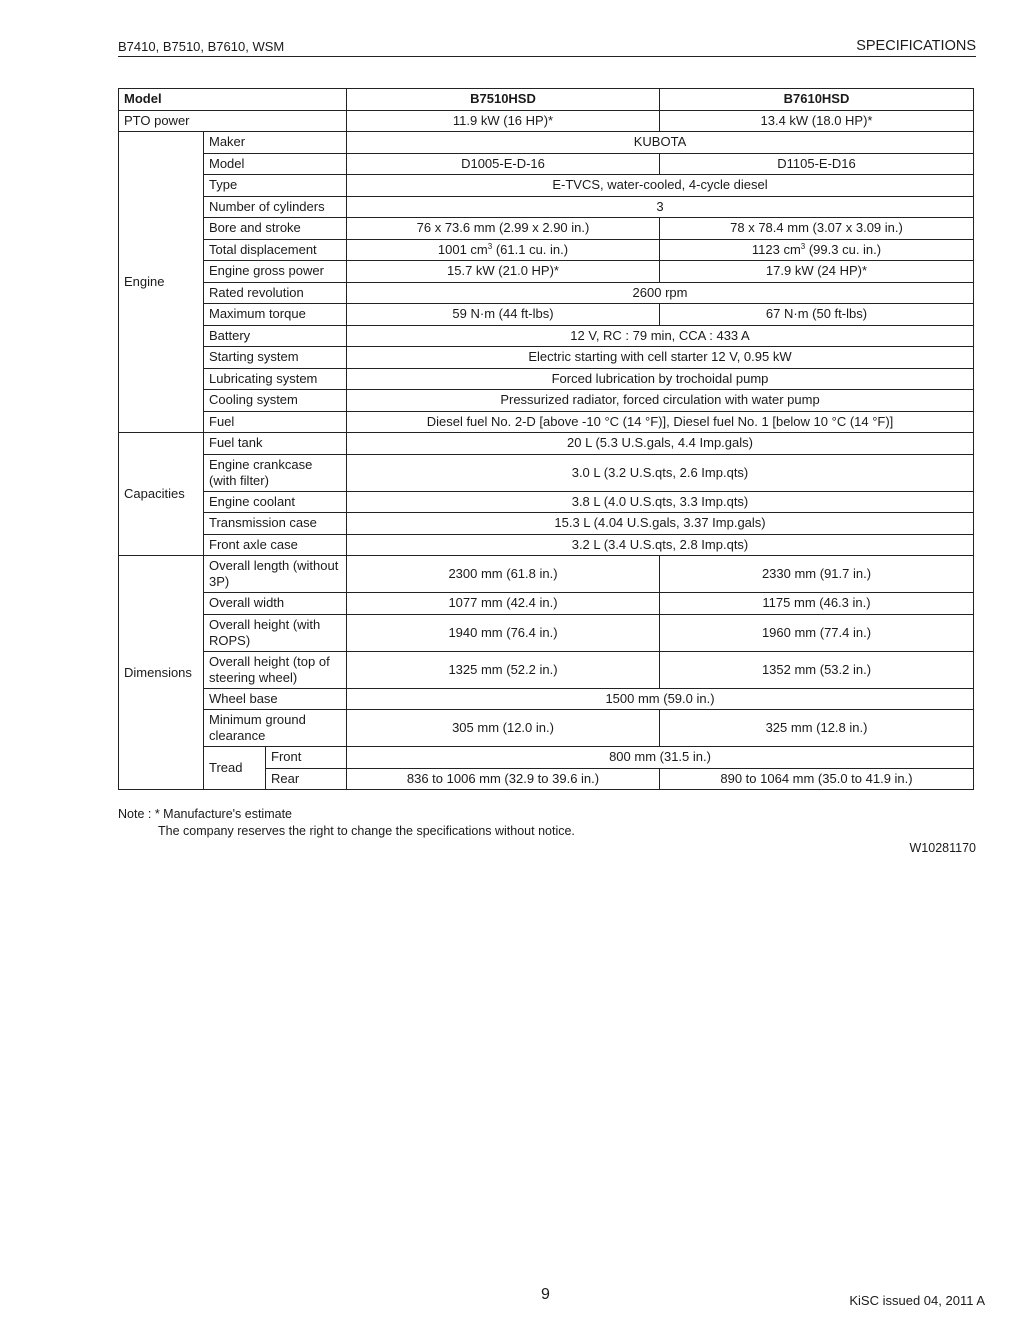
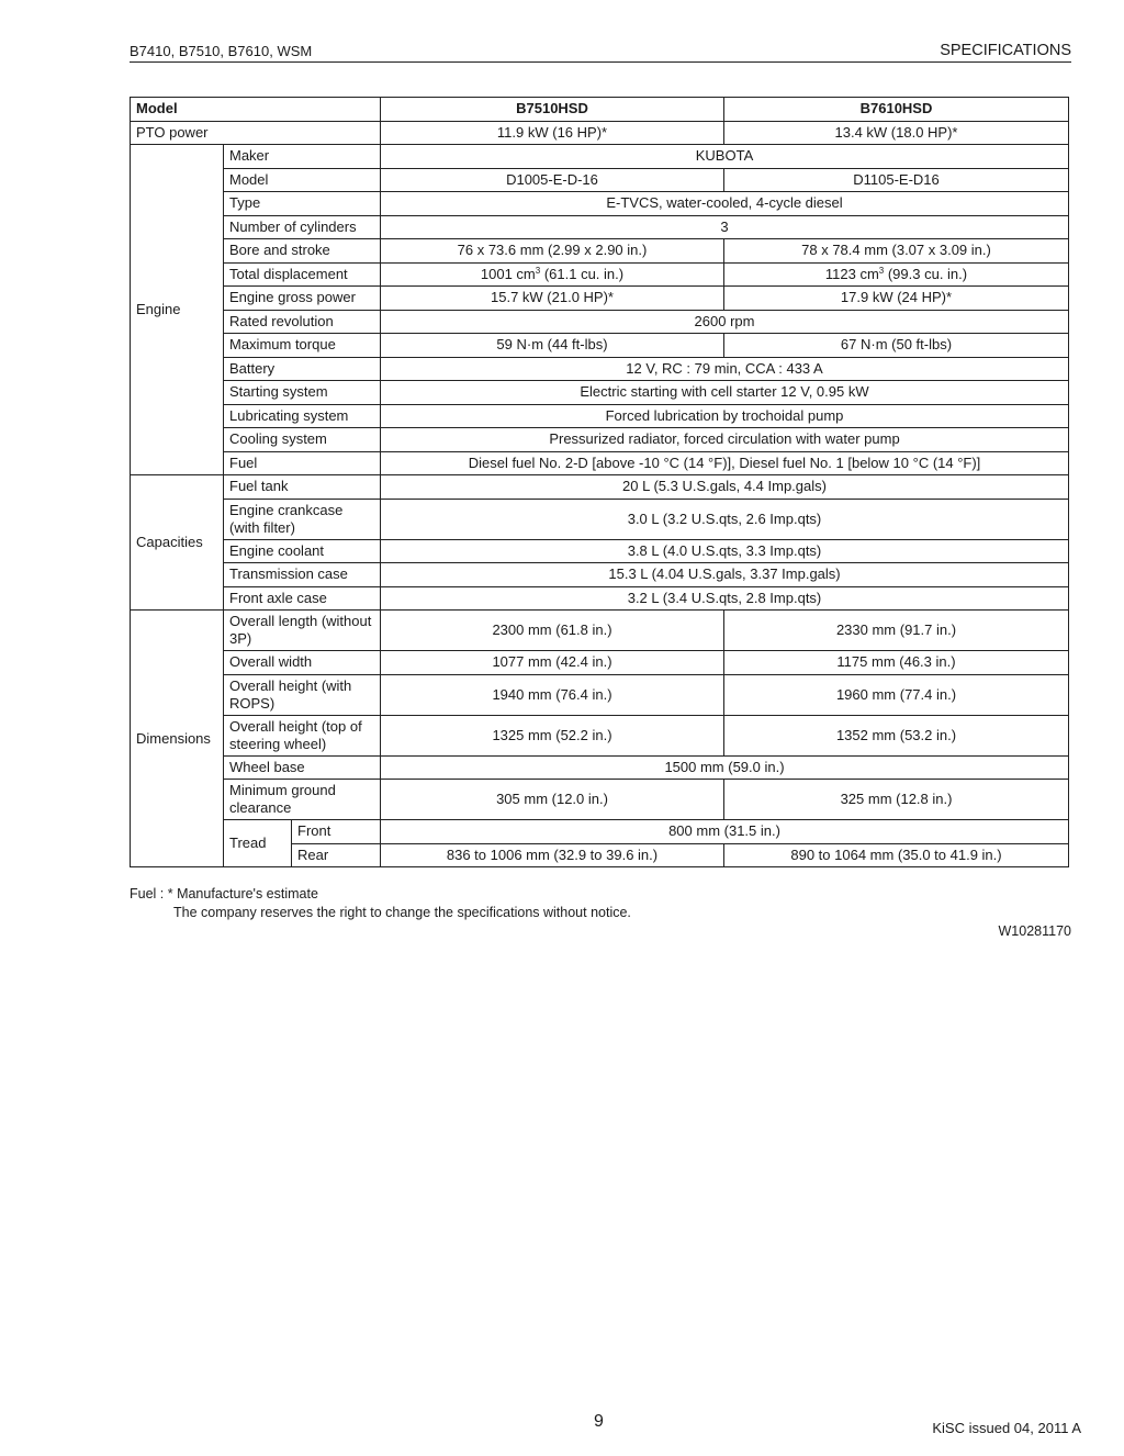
  B7410, B7510, B7610, WSM
  SPECIFICATIONS
  Model	B7510HSD	B7610HSD
  PTO power	11.9 kW (16 HP)*	13.4 kW (18.0 HP)*
  Engine	Maker	KUBOTA
  Model	D1005-E-D-16	D1105-E-D16
  Type	E-TVCS, water-cooled, 4-cycle diesel
  Number of cylinders	3
  Bore and stroke	76 x 73.6 mm (2.99 x 2.90 in.)	78 x 78.4 mm (3.07 x 3.09 in.)
  Total displacement	1001 cm3 (61.1 cu. in.)	1123 cm3 (99.3 cu. in.)
  Engine gross power	15.7 kW (21.0 HP)*	17.9 kW (24 HP)*
  Rated revolution	2600 rpm
  Maximum torque	59 N·m (44 ft-lbs)	67 N·m (50 ft-lbs)
  Battery	12 V, RC : 79 min, CCA : 433 A
  Starting system	Electric starting with cell starter 12 V, 0.95 kW
  Lubricating system	Forced lubrication by trochoidal pump
  Cooling system	Pressurized radiator, forced circulation with water pump
  Fuel	Diesel fuel No. 2-D [above -10 °C (14 °F)], Diesel fuel No. 1 [below 10 °C (14 °F)]
  Capacities	Fuel tank	20 L (5.3 U.S.gals, 4.4 Imp.gals)
  Engine crankcase (with filter)	3.0 L (3.2 U.S.qts, 2.6 Imp.qts)
  Engine coolant	3.8 L (4.0 U.S.qts, 3.3 Imp.qts)
  Transmission case	15.3 L (4.04 U.S.gals, 3.37 Imp.gals)
  Front axle case	3.2 L (3.4 U.S.qts, 2.8 Imp.qts)
  Dimensions	Overall length (without 3P)	2300 mm (61.8 in.)	2330 mm (91.7 in.)
  Overall width	1077 mm (42.4 in.)	1175 mm (46.3 in.)
  Overall height (with ROPS)	1940 mm (76.4 in.)	1960 mm (77.4 in.)
  Overall height (top of steering wheel)	1325 mm (52.2 in.)	1352 mm (53.2 in.)
  Wheel base	1500 mm (59.0 in.)
  Minimum ground clearance	305 mm (12.0 in.)	325 mm (12.8 in.)
  Tread	Front	800 mm (31.5 in.)
  Rear	836 to 1006 mm (32.9 to 39.6 in.)	890 to 1064 mm (35.0 to 41.9 in.)
- Note : * Manufacture's estimate
+ Fuel : * Manufacture's estimate
  The company reserves the right to change the specifications without notice.
  W10281170
  9
  KiSC issued 04, 2011 A
